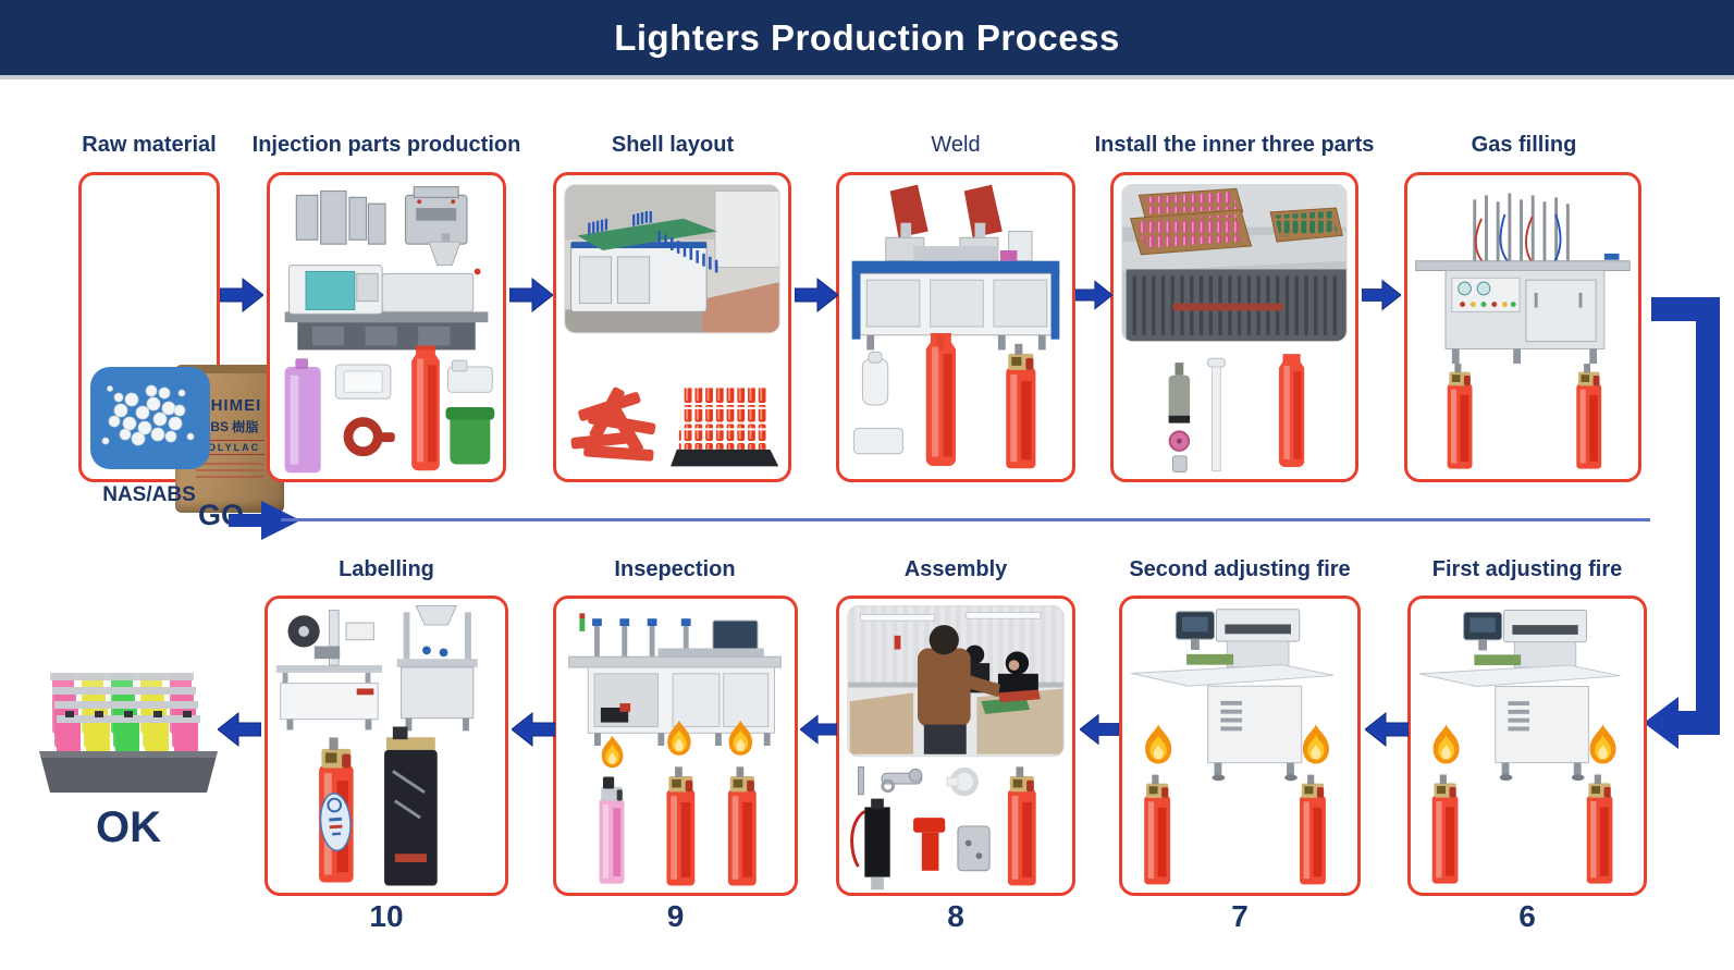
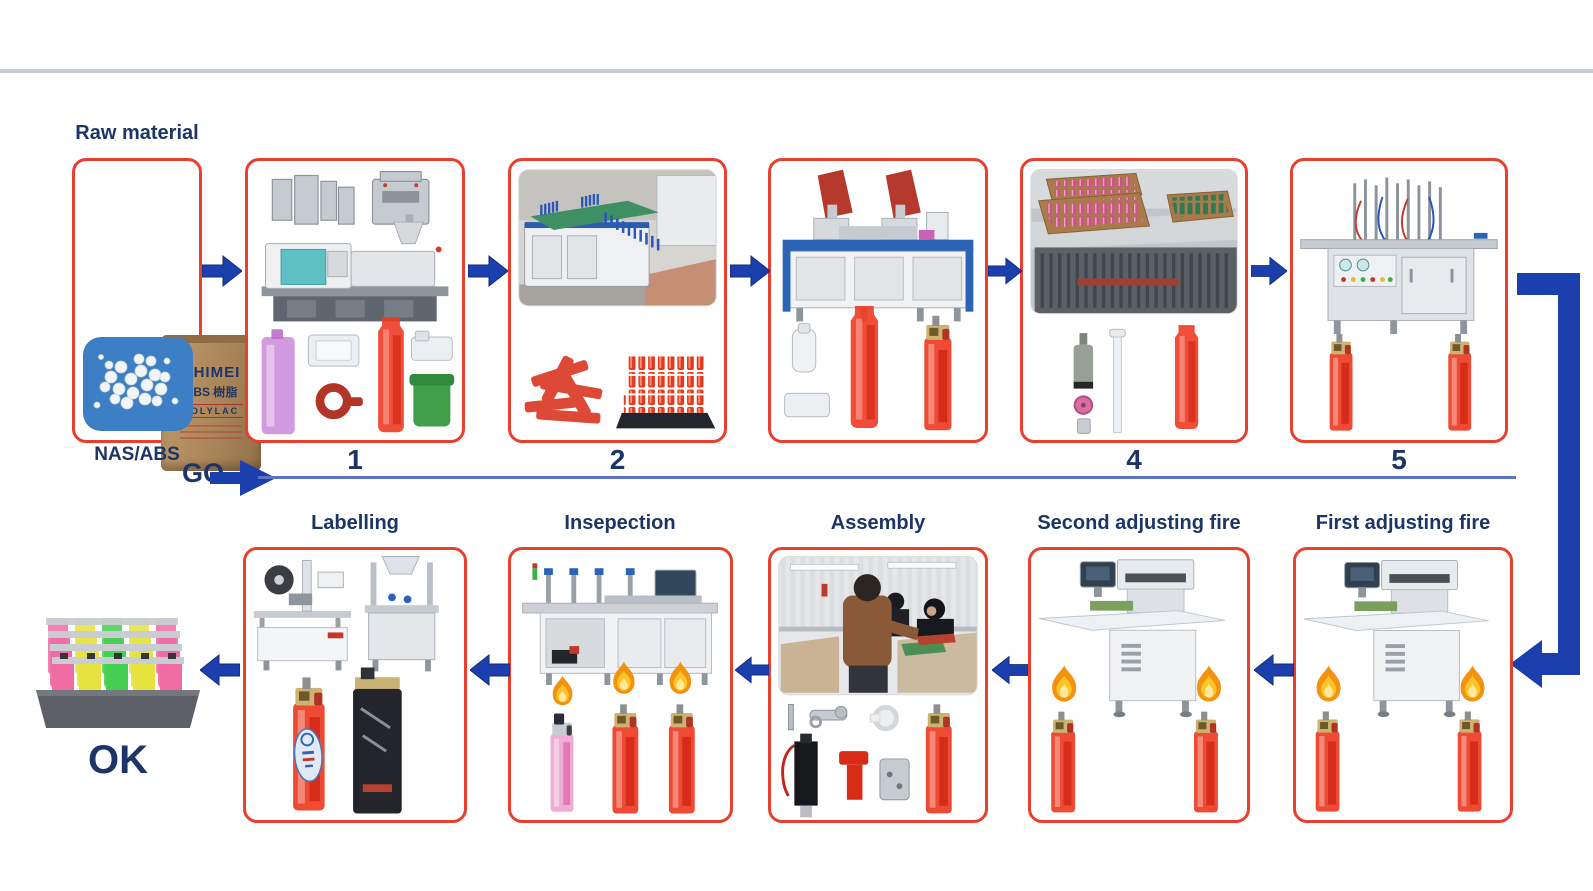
- Lighters Production Process
  Raw material
- Injection parts production
- Shell layout
- Weld
- Install the inner three parts
- Gas filling
  HIMEI
  BS 樹脂
  OLYLAC
  NAS/ABS
+ 1
+ 2
+ 4
+ 5
  Labelling
  Insepection
  Assembly
  Second adjusting fire
  First adjusting fire
- 10
- 9
- 8
- 7
- 6
  OK
